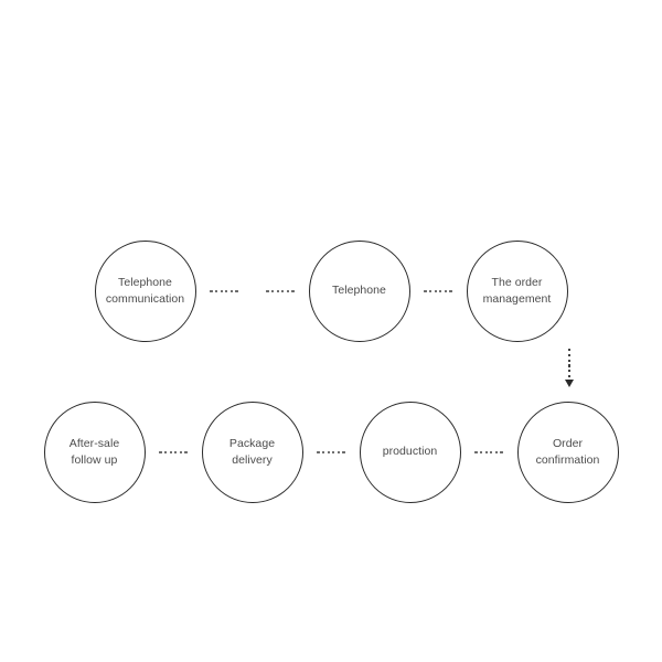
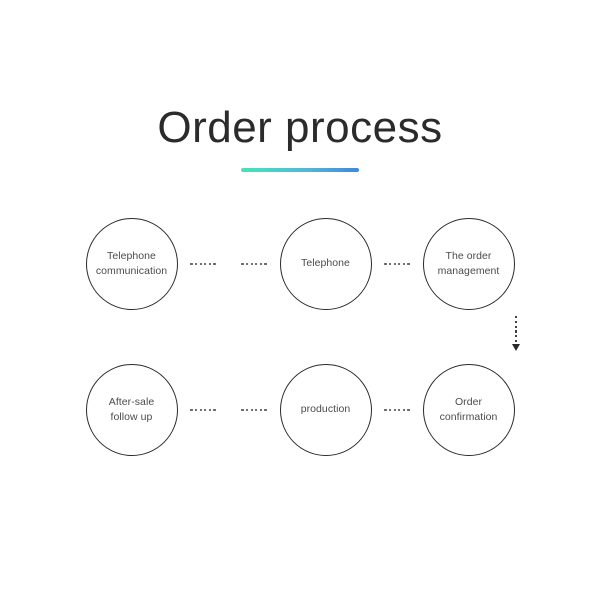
+ Order process
  Telephone
  communication
  Telephone
  The order
  management
  After-sale
  follow up
- Package
- delivery
  production
  Order
  confirmation
